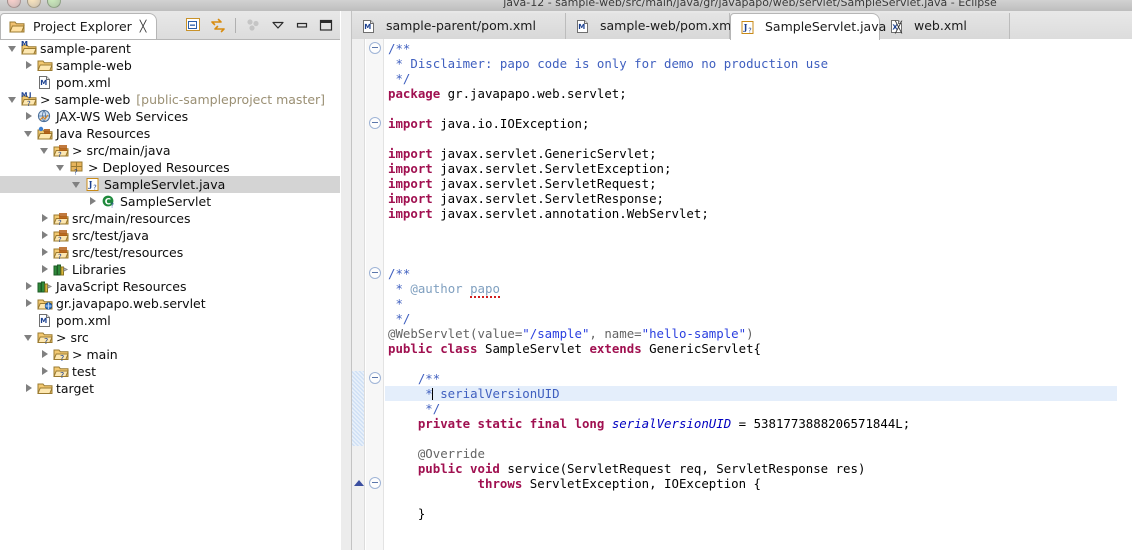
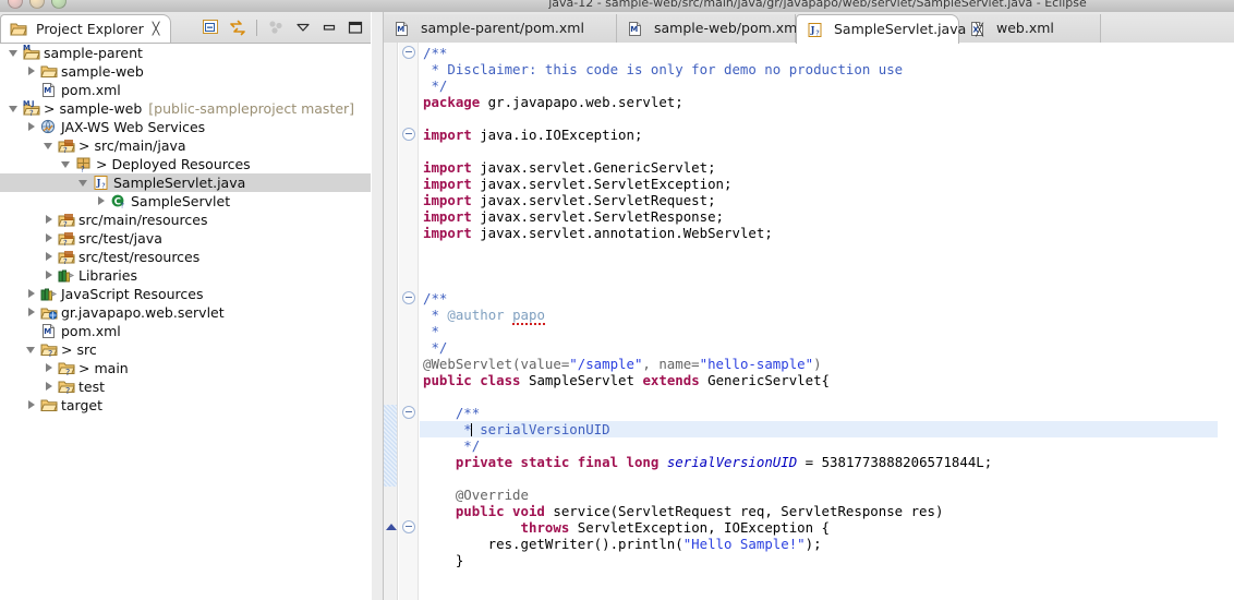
  java-12 - sample-web/src/main/java/gr/javapapo/web/servlet/SampleServlet.java - Eclipse
  Project Explorer
  ╳
  M
  sample-parent
  sample-web
  M
  pom.xml
  M
  J
  ?
  >
  sample-web
  [public-sampleproject master]
  JAX-WS Web Services
- Java Resources
  ?
  >
  src/main/java
  ?
  >
  Deployed Resources
  J
  ?
  SampleServlet.java
  C
  ?
  SampleServlet
  ?
  src/main/resources
  ?
  src/test/java
  ?
  src/test/resources
  Libraries
  JavaScript Resources
  gr.javapapo.web.servlet
  M
  pom.xml
  ?
  >
  src
  ?
  >
  main
  ?
  test
  target
  M
  sample-parent/pom.xml
  M
  sample-web/pom.xm
  J
  ?
  SampleServlet.java
  ╳
  X
  web.xml
  /**
- * Disclaimer: papo code is only for demo no production use
+ * Disclaimer: this code is only for demo no production use
  */
  package gr.javapapo.web.servlet;
  import java.io.IOException;
  import javax.servlet.GenericServlet;
  import javax.servlet.ServletException;
  import javax.servlet.ServletRequest;
  import javax.servlet.ServletResponse;
  import javax.servlet.annotation.WebServlet;
  /**
  * @author papo
  *
  */
  @WebServlet(value="/sample", name="hello-sample")
  public class SampleServlet extends GenericServlet{
  /**
  * serialVersionUID
  */
  private static final long serialVersionUID = 5381773888206571844L;
  @Override
  public void service(ServletRequest req, ServletResponse res)
  throws ServletException, IOException {
+ res.getWriter().println("Hello Sample!");
  }
